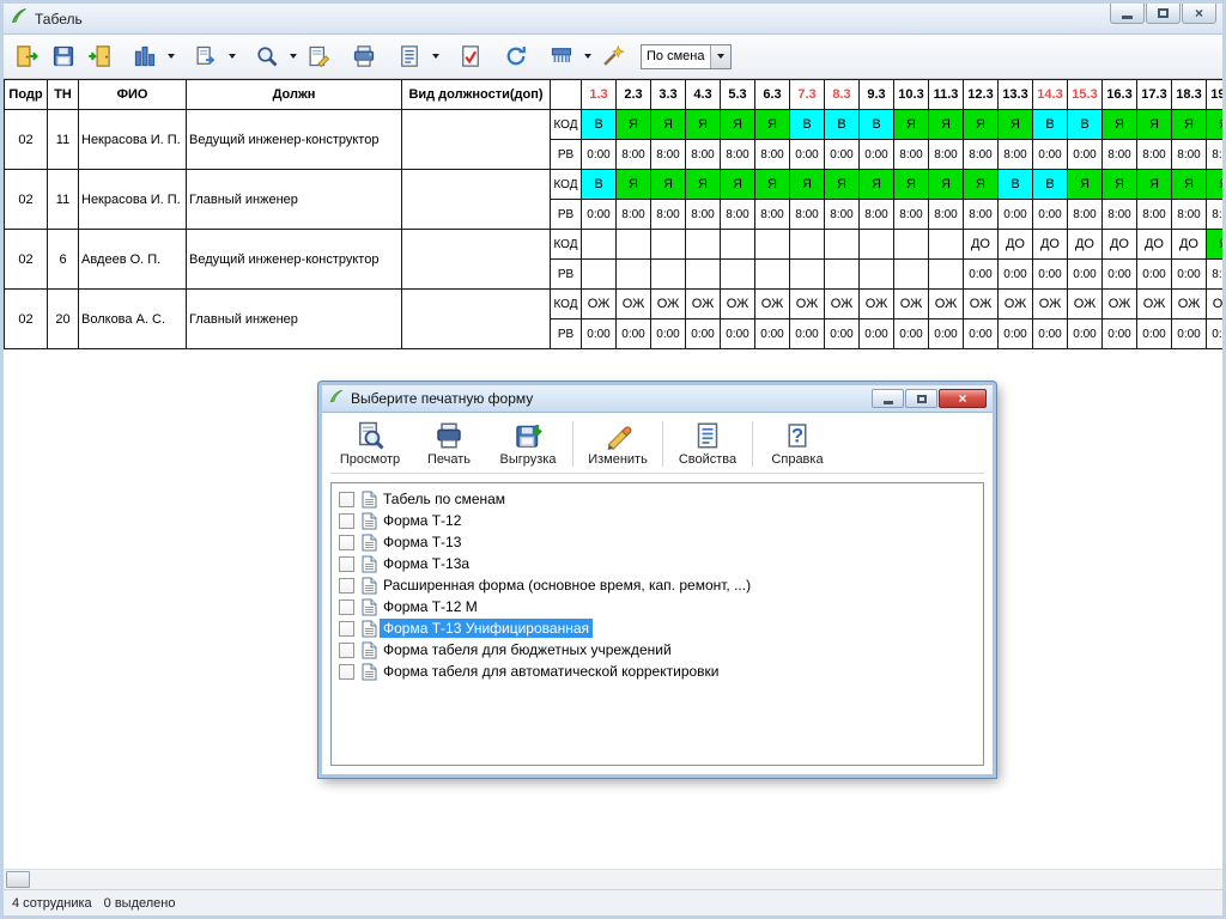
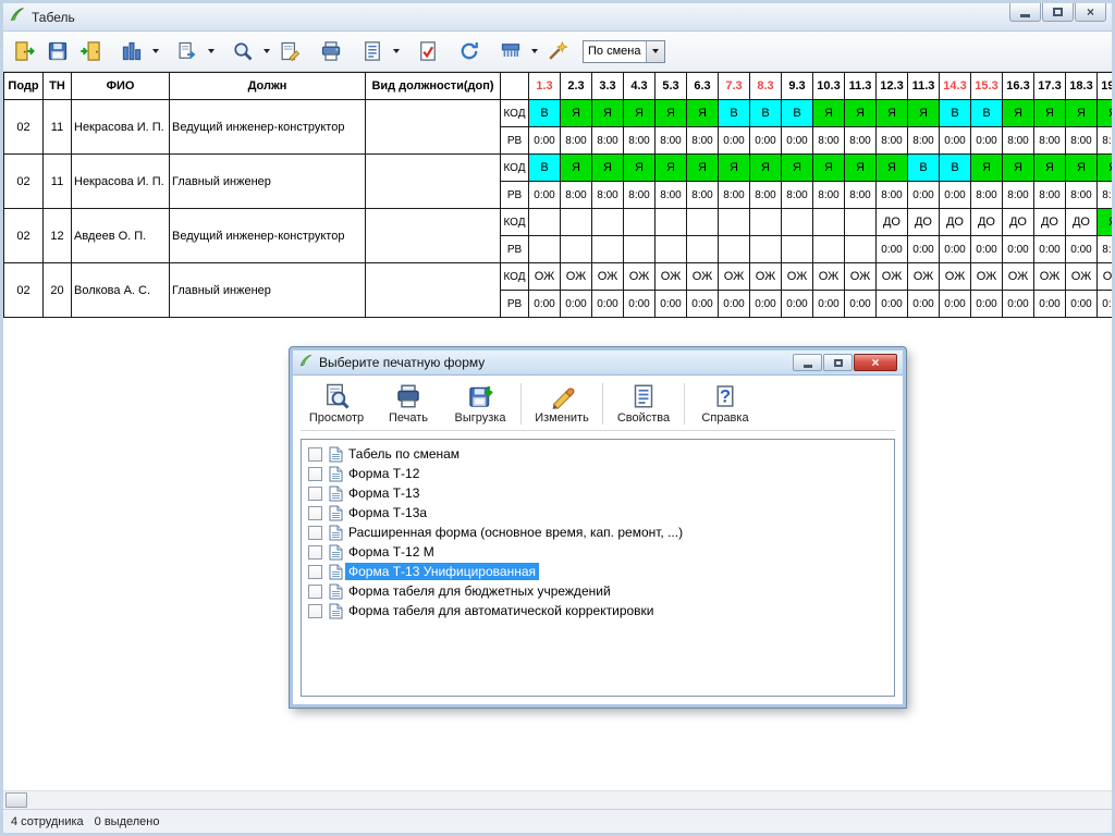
  Табель
  ×
  По смена
- Подр	ТН	ФИО	Должн	Вид должности(доп)		1.3	2.3	3.3	4.3	5.3	6.3	7.3	8.3	9.3	10.3	11.3	12.3	13.3	14.3	15.3	16.3	17.3	18.3	19
+ Подр	ТН	ФИО	Должн	Вид должности(доп)		1.3	2.3	3.3	4.3	5.3	6.3	7.3	8.3	9.3	10.3	11.3	12.3	11.3	14.3	15.3	16.3	17.3	18.3	19
  02	11	Некрасова И. П.	Ведущий инженер-конструктор		КОД	В	Я	Я	Я	Я	Я	В	В	В	Я	Я	Я	Я	В	В	Я	Я	Я
  РВ	0:00	8:00	8:00	8:00	8:00	8:00	0:00	0:00	0:00	8:00	8:00	8:00	8:00	0:00	0:00	8:00	8:00	8:00	8:
  02	11	Некрасова И. П.	Главный инженер		КОД	В	Я	Я	Я	Я	Я	Я	Я	Я	Я	Я	Я	В	В	Я	Я	Я	Я
  РВ	0:00	8:00	8:00	8:00	8:00	8:00	8:00	8:00	8:00	8:00	8:00	8:00	0:00	0:00	8:00	8:00	8:00	8:00	8:
- 02	6	Авдеев О. П.	Ведущий инженер-конструктор		КОД												ДО	ДО	ДО	ДО	ДО	ДО	ДО
+ 02	12	Авдеев О. П.	Ведущий инженер-конструктор		КОД												ДО	ДО	ДО	ДО	ДО	ДО	ДО
  РВ												0:00	0:00	0:00	0:00	0:00	0:00	0:00	8:
  02	20	Волкова А. С.	Главный инженер		КОД	ОЖ	ОЖ	ОЖ	ОЖ	ОЖ	ОЖ	ОЖ	ОЖ	ОЖ	ОЖ	ОЖ	ОЖ	ОЖ	ОЖ	ОЖ	ОЖ	ОЖ	ОЖ	О
  РВ	0:00	0:00	0:00	0:00	0:00	0:00	0:00	0:00	0:00	0:00	0:00	0:00	0:00	0:00	0:00	0:00	0:00	0:00	0:
  4 сотрудника
  0 выделено
  Выберите печатную форму
  ×
  Просмотр
  Печать
  Выгрузка
  Изменить
  Свойства
  ?
  Справка
  Табель по сменам
  Форма Т-12
  Форма Т-13
  Форма Т-13а
  Расширенная форма (основное время, кап. ремонт, ...)
  Форма Т-12 М
  Форма Т-13 Унифицированная
  Форма табеля для бюджетных учреждений
  Форма табеля для автоматической корректировки
